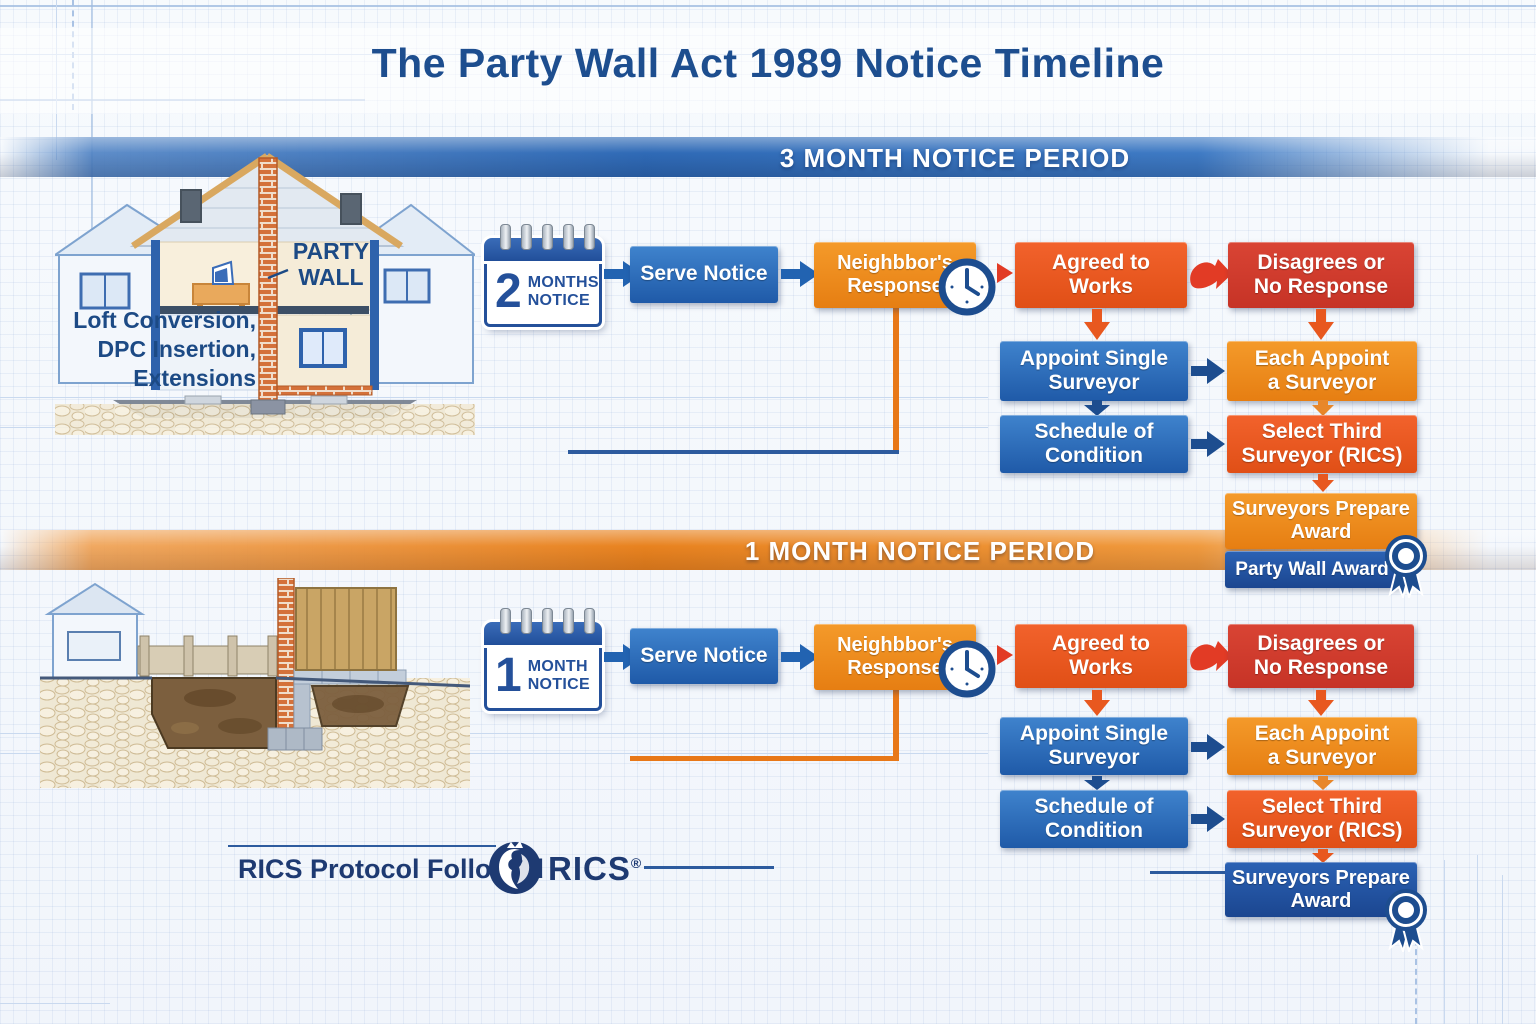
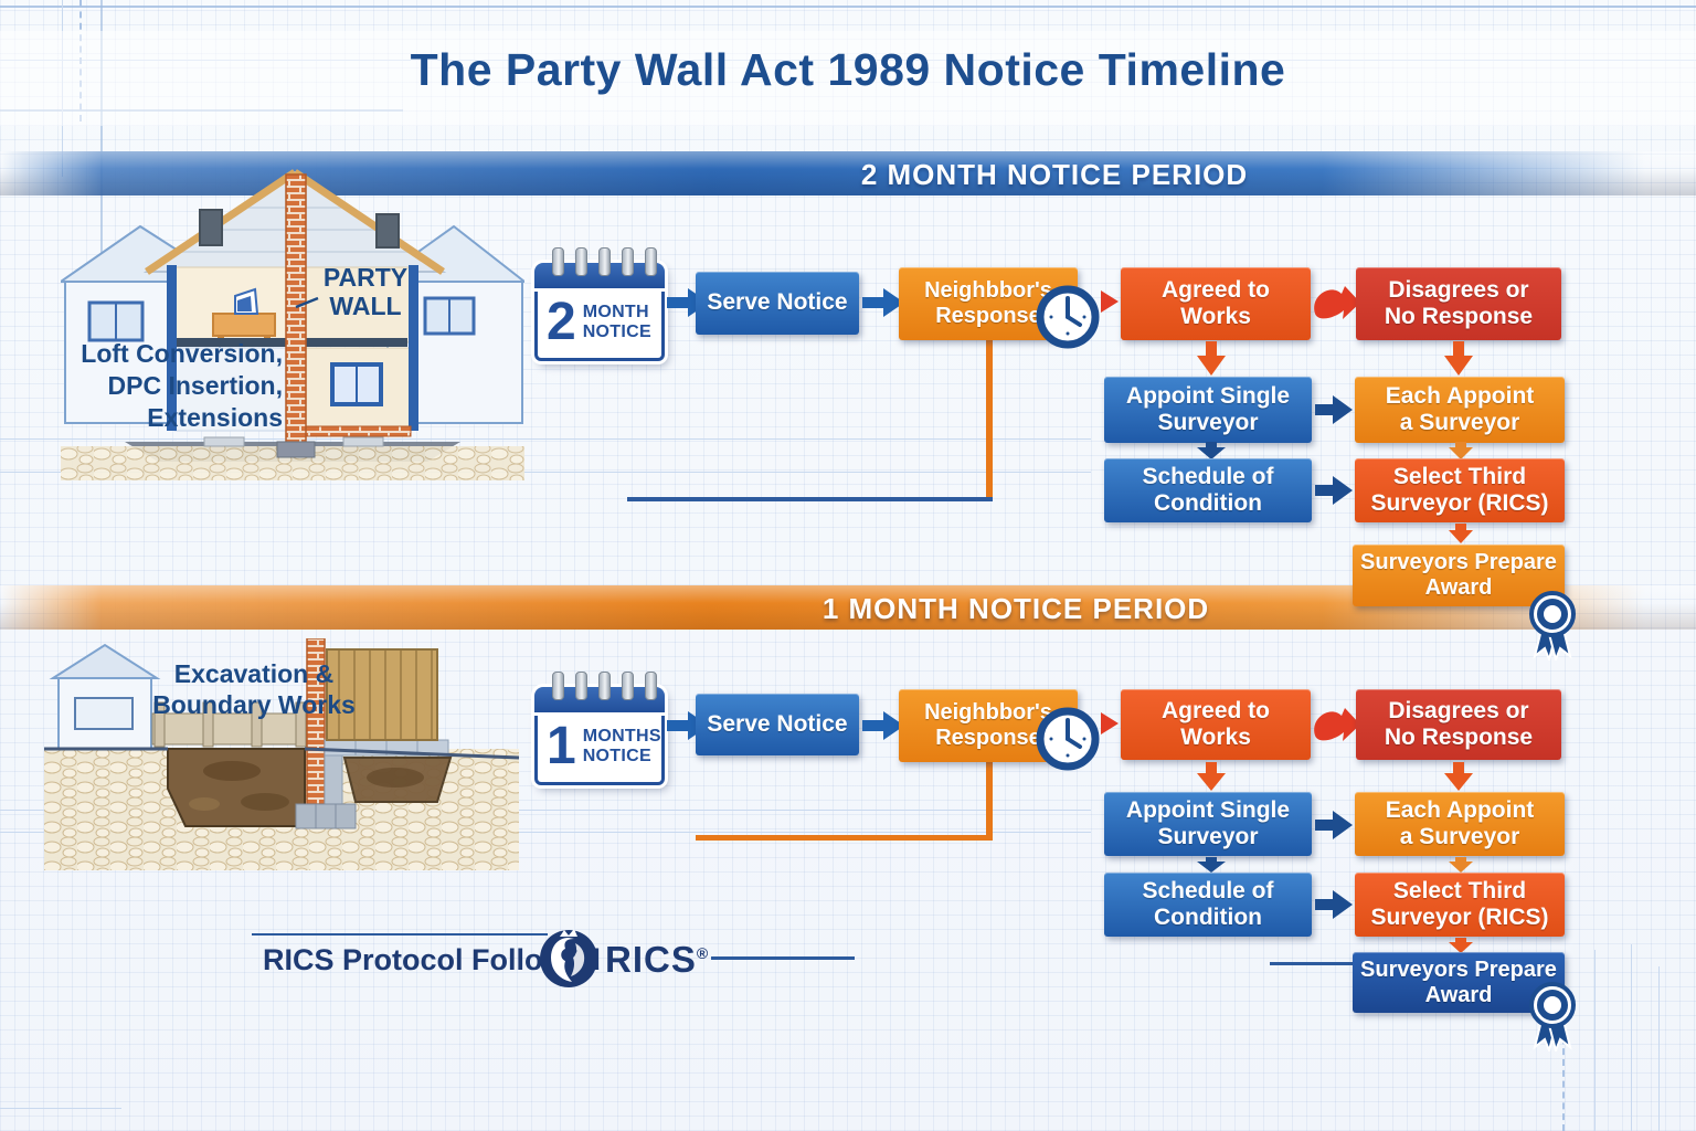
  The Party Wall Act 1989 Notice Timeline
- 3 MONTH NOTICE PERIOD
+ 2 MONTH NOTICE PERIOD
  PARTY
  WALL
  Loft Conversion,
  DPC Insertion,
  Extensions
  2
- MONTHS
+ MONTH
  NOTICE
  Serve Notice
  Neighbbor's
  Response
  Agreed to
  Works
  Disagrees or
  No Response
  Appoint Single
  Surveyor
  Each Appoint
  a Surveyor
  Schedule of
  Condition
  Select Third
  Surveyor (RICS)
  Surveyors Prepare
  Award
- Party Wall Award
  1 MONTH NOTICE PERIOD
+ Excavation &
+ Boundary Works
  1
- MONTH
+ MONTHS
  NOTICE
  Serve Notice
  Neighbbor's
  Response
  Agreed to
  Works
  Disagrees or
  No Response
  Appoint Single
  Surveyor
  Each Appoint
  a Surveyor
  Schedule of
  Condition
  Select Third
  Surveyor (RICS)
  Surveyors Prepare
  Award
  RICS Protocol Follo
  RICS®
